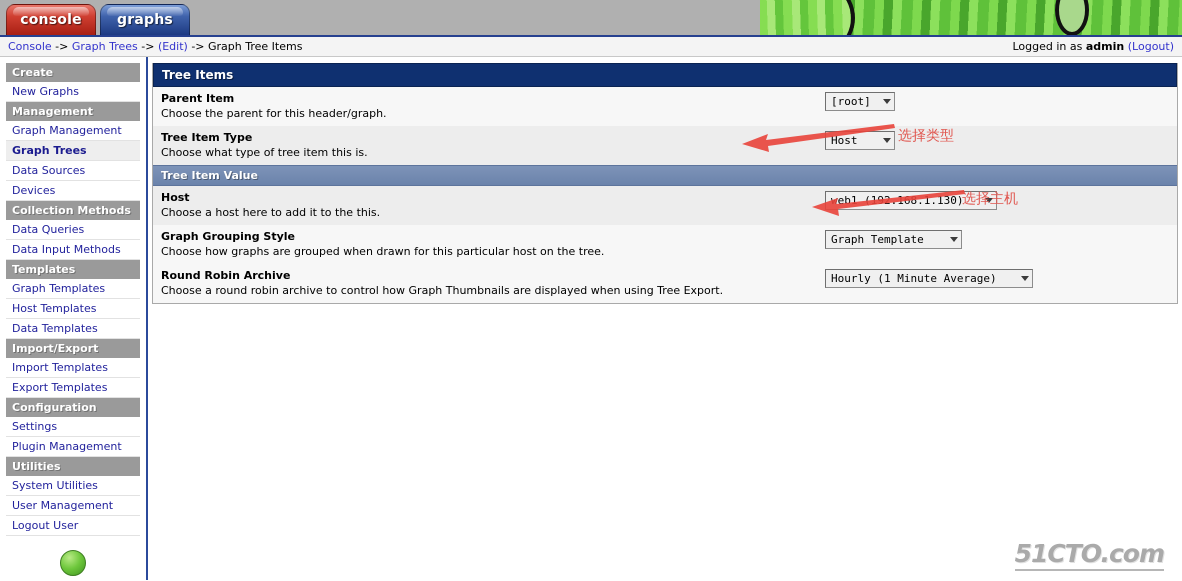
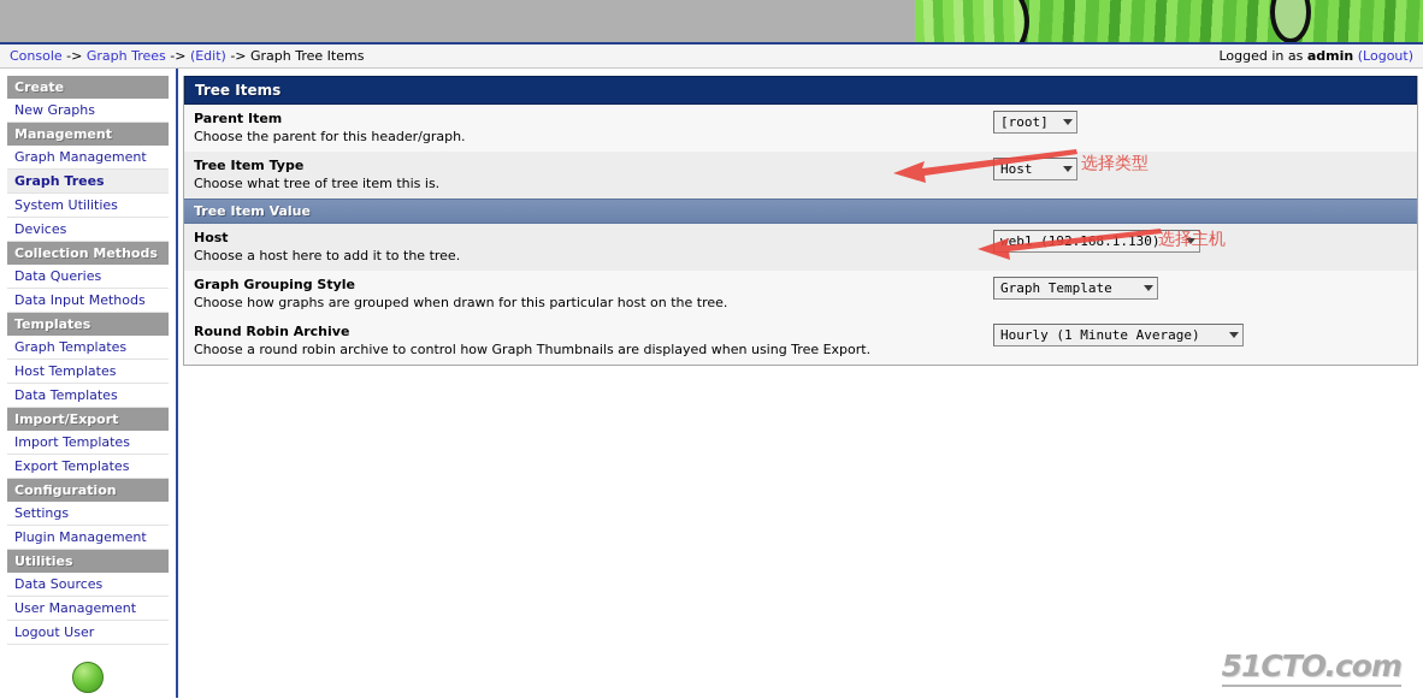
- console
- graphs
  Console -> Graph Trees -> (Edit) -> Graph Tree Items
  Logged in as admin (Logout)
  Create
  New Graphs
  Management
  Graph Management
  Graph Trees
- Data Sources
+ System Utilities
  Devices
  Collection Methods
  Data Queries
  Data Input Methods
  Templates
  Graph Templates
  Host Templates
  Data Templates
  Import/Export
  Import Templates
  Export Templates
  Configuration
  Settings
  Plugin Management
  Utilities
- System Utilities
+ Data Sources
  User Management
  Logout User
  Tree Items
  Parent Item Choose the parent for this header/graph.	[root]
- Tree Item Type Choose what type of tree item this is.	Host
+ Tree Item Type Choose what tree of tree item this is.	Host
  Tree Item Value
- Host Choose a host here to add it to the this.	eb1 (8.1.130)
+ Host Choose a host here to add it to the tree.	eb1 (8.1.130)
  Graph Grouping Style Choose how graphs are grouped when drawn for this particular host on the tree.	Graph Template
  Round Robin Archive Choose a round robin archive to control how Graph Thumbnails are displayed when using Tree Export.	Hourly (1 Minute Average)
  选择类型
  选择主机
  51CTO.com
